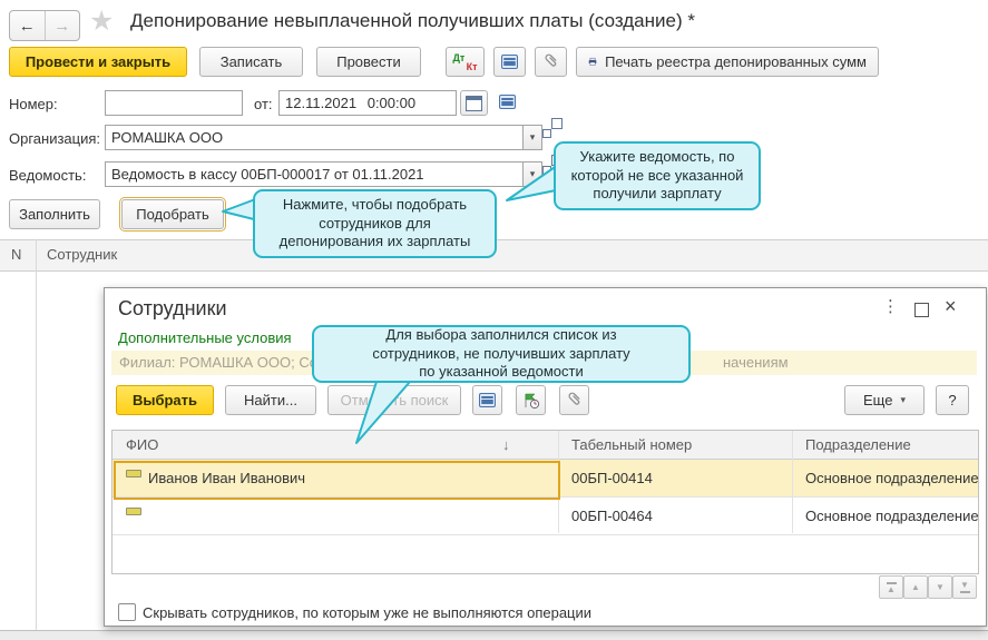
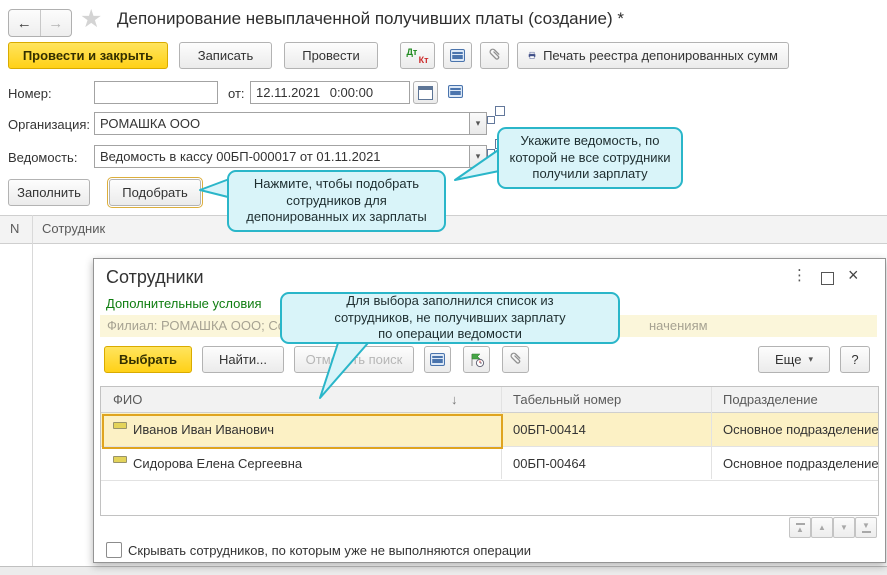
  ←
  →
  ★
  Депонирование невыплаченной получивших платы (создание) *
  Провести и закрыть
  Записать
  Провести
  Дт
  Кт
  Печать реестра депонированных сумм
  Номер:
  от:
  12.11.2021 0:00:00
  Организация:
  РОМАШКА ООО
  ▾
  Ведомость:
  Ведомость в кассу 00БП-000017 от 01.11.2021
  ▾
  Заполнить
  Подобрать
  N
  Сотрудник
  Сотрудники
  ⋮
  ×
  Дополнительные условия
  Филиал: РОМАШКА ООО; С
  начениям
  Выбрать
  Найти...
  Отмть поиск
  Еще
  ▾
  ?
  ФИО
  ↓
  Табельный номер
  Подразделение
  Иванов Иван Иванович
  00БП-00414
  Основное подразделение
+ Сидорова Елена Сергеевна
  00БП-00464
  Основное подразделение
  ▲
  ▲
  ▼
  ▼
  Скрывать сотрудников, по которым уже не выполняются операции
- Укажите ведомость, по которой не все указанной получили зарплату
+ Укажите ведомость, по которой не все сотрудники получили зарплату
- Нажмите, чтобы подобрать сотрудников для депонирования их зарплаты
+ Нажмите, чтобы подобрать сотрудников для депонированных их зарплаты
- Для выбора заполнился список из сотрудников, не получивших зарплату по указанной ведомости
+ Для выбора заполнился список из сотрудников, не получивших зарплату по операции ведомости
